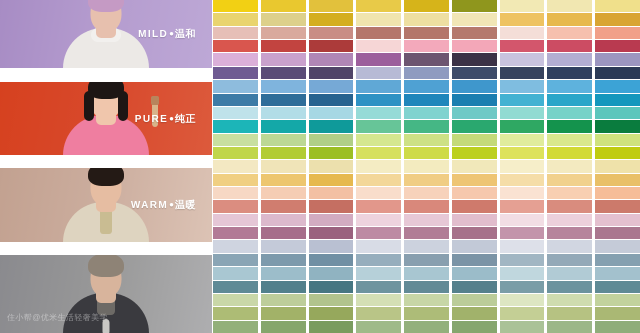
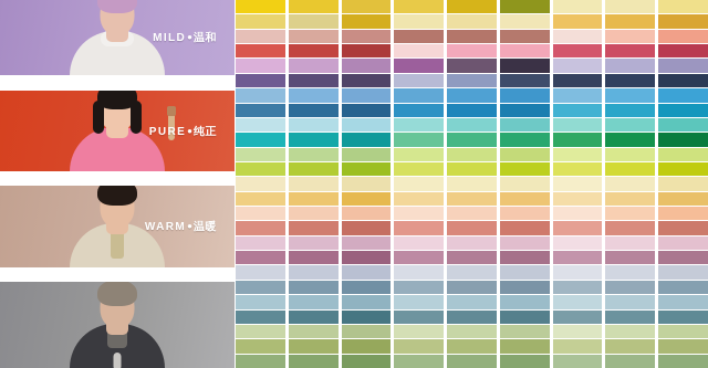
  MILD●温和
  PURE●纯正
  WARM●温暖
- 住小帮@优米生活轻奢美学
